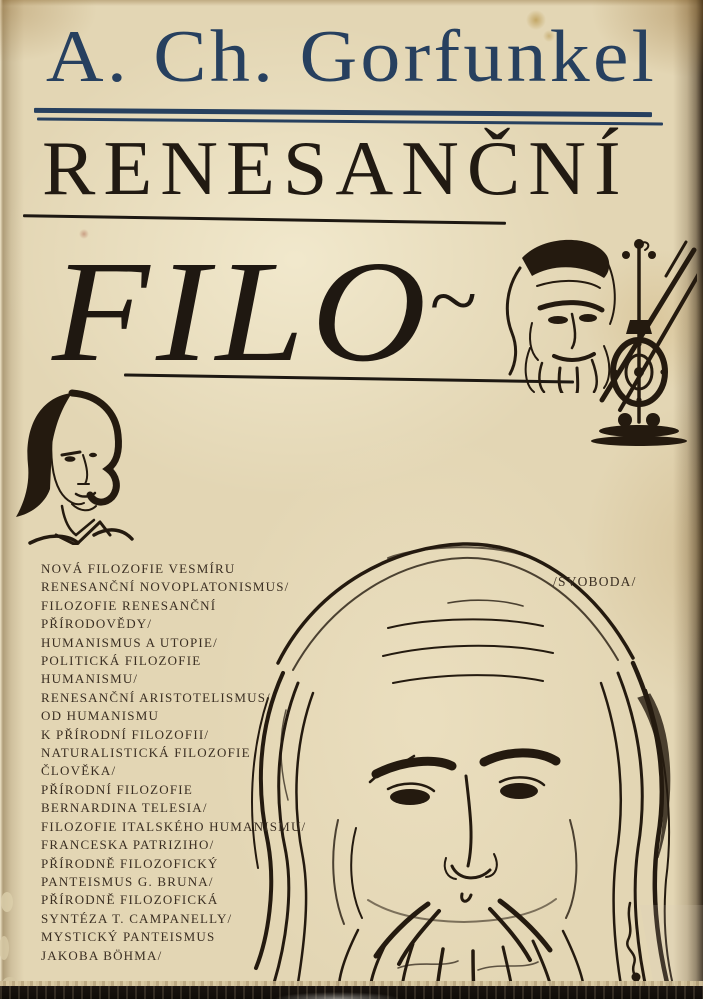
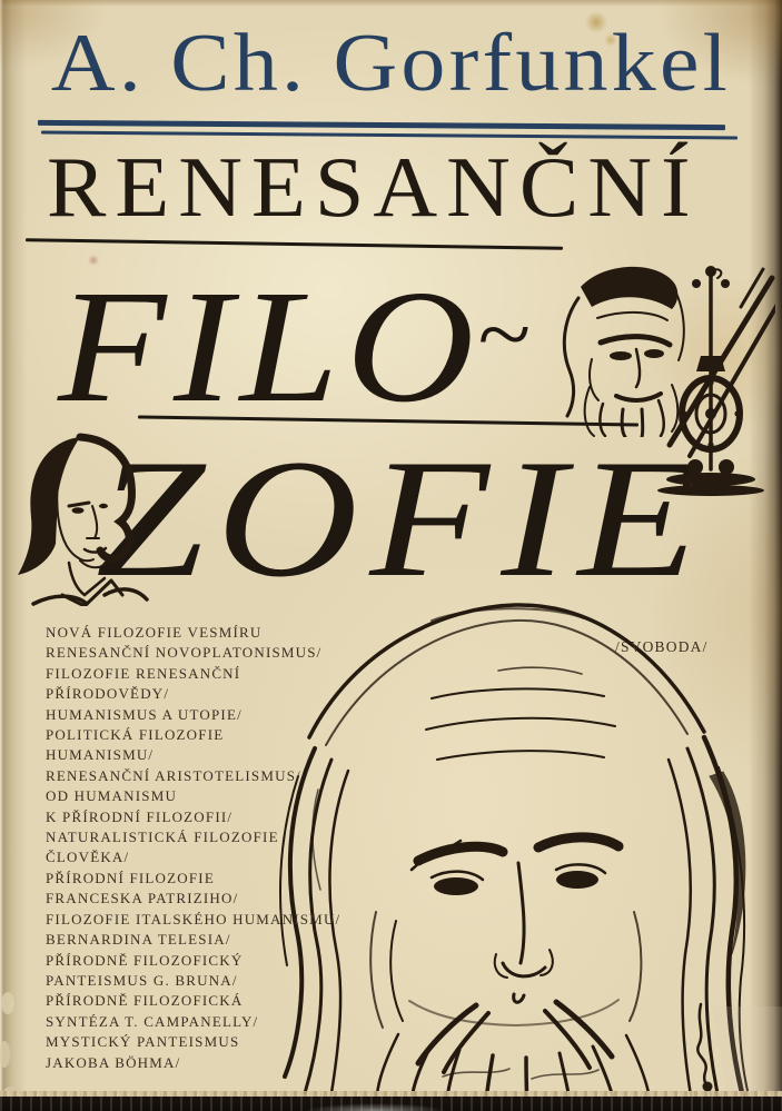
  A. Ch. Gorfunkel
  RENESANČNÍ
  FILO~
+ ZOFIE
  NOVÁ FILOZOFIE VESMÍRU
  RENESANČNÍ NOVOPLATONISMUS/
  FILOZOFIE RENESANČNÍ
  PŘÍRODOVĚDY/
  HUMANISMUS A UTOPIE/
  POLITICKÁ FILOZOFIE
  HUMANISMU/
  RENESANČNÍ ARISTOTELISMUS/
  OD HUMANISMU
  K PŘÍRODNÍ FILOZOFII/
  NATURALISTICKÁ FILOZOFIE
  ČLOVĚKA/
  PŘÍRODNÍ FILOZOFIE
- BERNARDINA TELESIA/
+ FRANCESKA PATRIZIHO/
  FILOZOFIE ITALSKÉHO HUMANISMU/
- FRANCESKA PATRIZIHO/
+ BERNARDINA TELESIA/
  PŘÍRODNĚ FILOZOFICKÝ
  PANTEISMUS G. BRUNA/
  PŘÍRODNĚ FILOZOFICKÁ
  SYNTÉZA T. CAMPANELLY/
  MYSTICKÝ PANTEISMUS
  JAKOBA BÖHMA/
  /SVOBODA/
